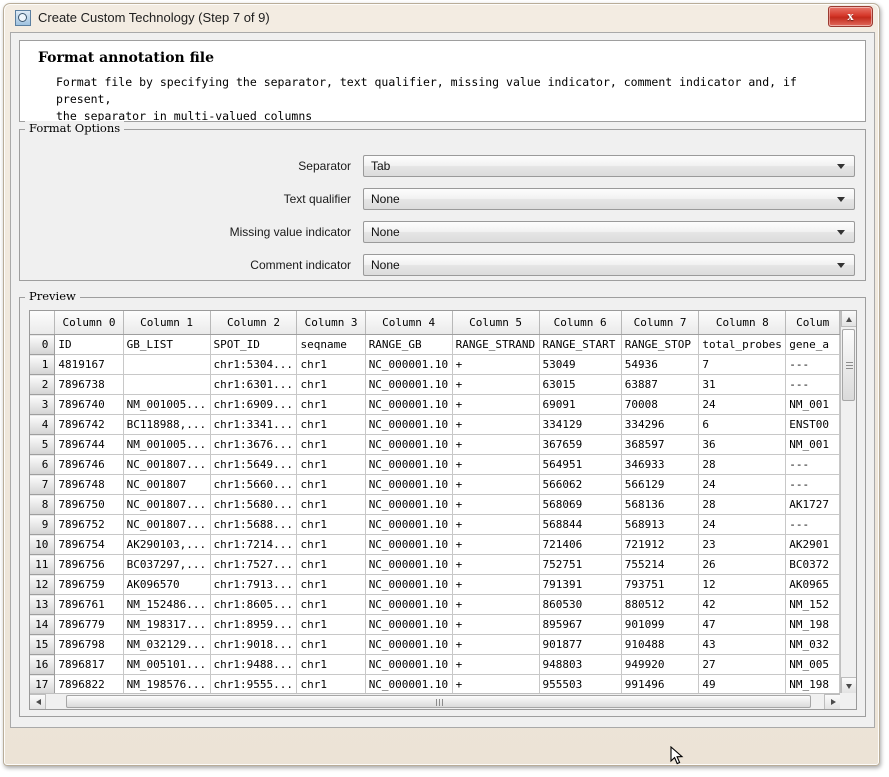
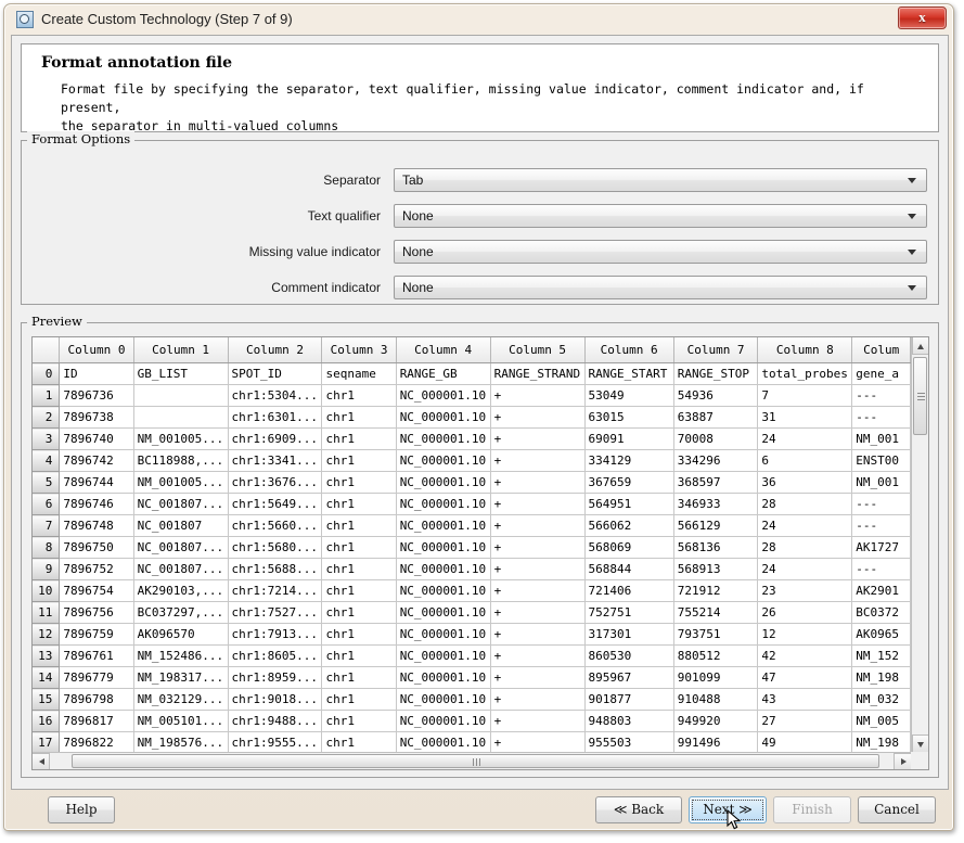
  Create Custom Technology (Step 7 of 9)
  x
  Format annotation file
  Format file by specifying the separator, text qualifier, missing value indicator, comment indicator and, if present,
  the separator in multi-valued columns
  Format Options
  Separator
  Tab
  Text qualifier
  None
  Missing value indicator
  None
  Comment indicator
  None
  Preview
  	Column 0	Column 1	Column 2	Column 3	Column 4	Column 5	Column 6	Column 7	Column 8	Colum
  0	ID	GB_LIST	SPOT_ID	seqname	RANGE_GB	RANGE_STRAND	RANGE_START	RANGE_STOP	total_probes	gene_a
- 1	4819167		chr1:5304...	chr1	NC_000001.10	+	53049	54936	7	---
+ 1	7896736		chr1:5304...	chr1	NC_000001.10	+	53049	54936	7	---
  2	7896738		chr1:6301...	chr1	NC_000001.10	+	63015	63887	31	---
  3	7896740	NM_001005...	chr1:6909...	chr1	NC_000001.10	+	69091	70008	24	NM_001
  4	7896742	BC118988,...	chr1:3341...	chr1	NC_000001.10	+	334129	334296	6	ENST00
  5	7896744	NM_001005...	chr1:3676...	chr1	NC_000001.10	+	367659	368597	36	NM_001
  6	7896746	NC_001807...	chr1:5649...	chr1	NC_000001.10	+	564951	346933	28	---
  7	7896748	NC_001807	chr1:5660...	chr1	NC_000001.10	+	566062	566129	24	---
  8	7896750	NC_001807...	chr1:5680...	chr1	NC_000001.10	+	568069	568136	28	AK1727
  9	7896752	NC_001807...	chr1:5688...	chr1	NC_000001.10	+	568844	568913	24	---
  10	7896754	AK290103,...	chr1:7214...	chr1	NC_000001.10	+	721406	721912	23	AK2901
  11	7896756	BC037297,...	chr1:7527...	chr1	NC_000001.10	+	752751	755214	26	BC0372
- 12	7896759	AK096570	chr1:7913...	chr1	NC_000001.10	+	791391	793751	12	AK0965
+ 12	7896759	AK096570	chr1:7913...	chr1	NC_000001.10	+	317301	793751	12	AK0965
  13	7896761	NM_152486...	chr1:8605...	chr1	NC_000001.10	+	860530	880512	42	NM_152
  14	7896779	NM_198317...	chr1:8959...	chr1	NC_000001.10	+	895967	901099	47	NM_198
  15	7896798	NM_032129...	chr1:9018...	chr1	NC_000001.10	+	901877	910488	43	NM_032
  16	7896817	NM_005101...	chr1:9488...	chr1	NC_000001.10	+	948803	949920	27	NM_005
  17	7896822	NM_198576...	chr1:9555...	chr1	NC_000001.10	+	955503	991496	49	NM_198
+ Help
+ ≪ Back
+ Next ≫
+ Finish
+ Cancel
